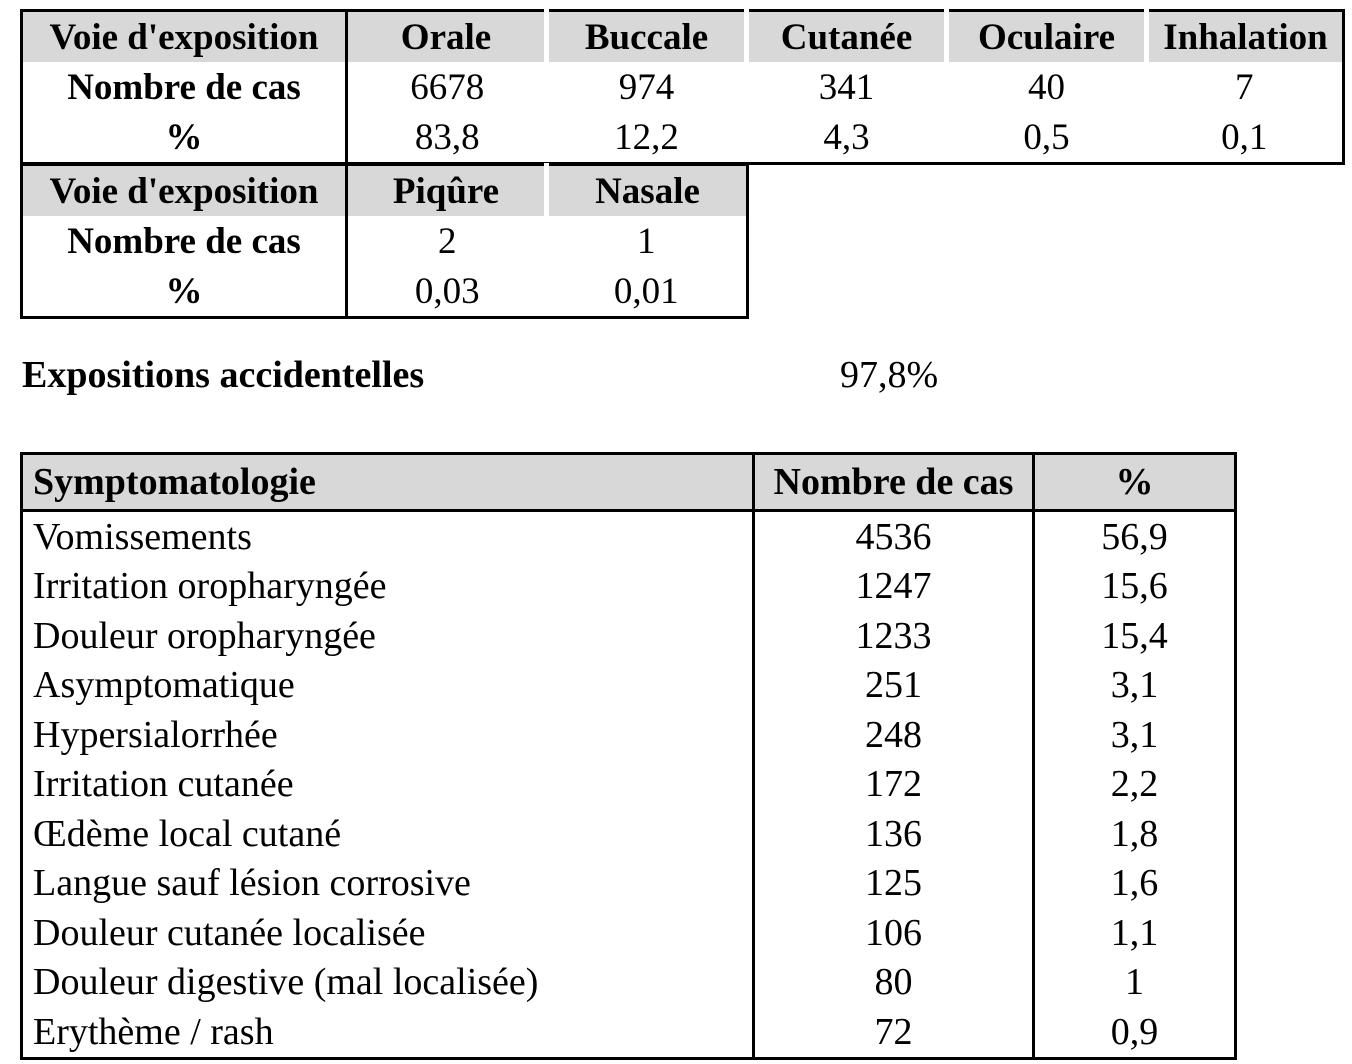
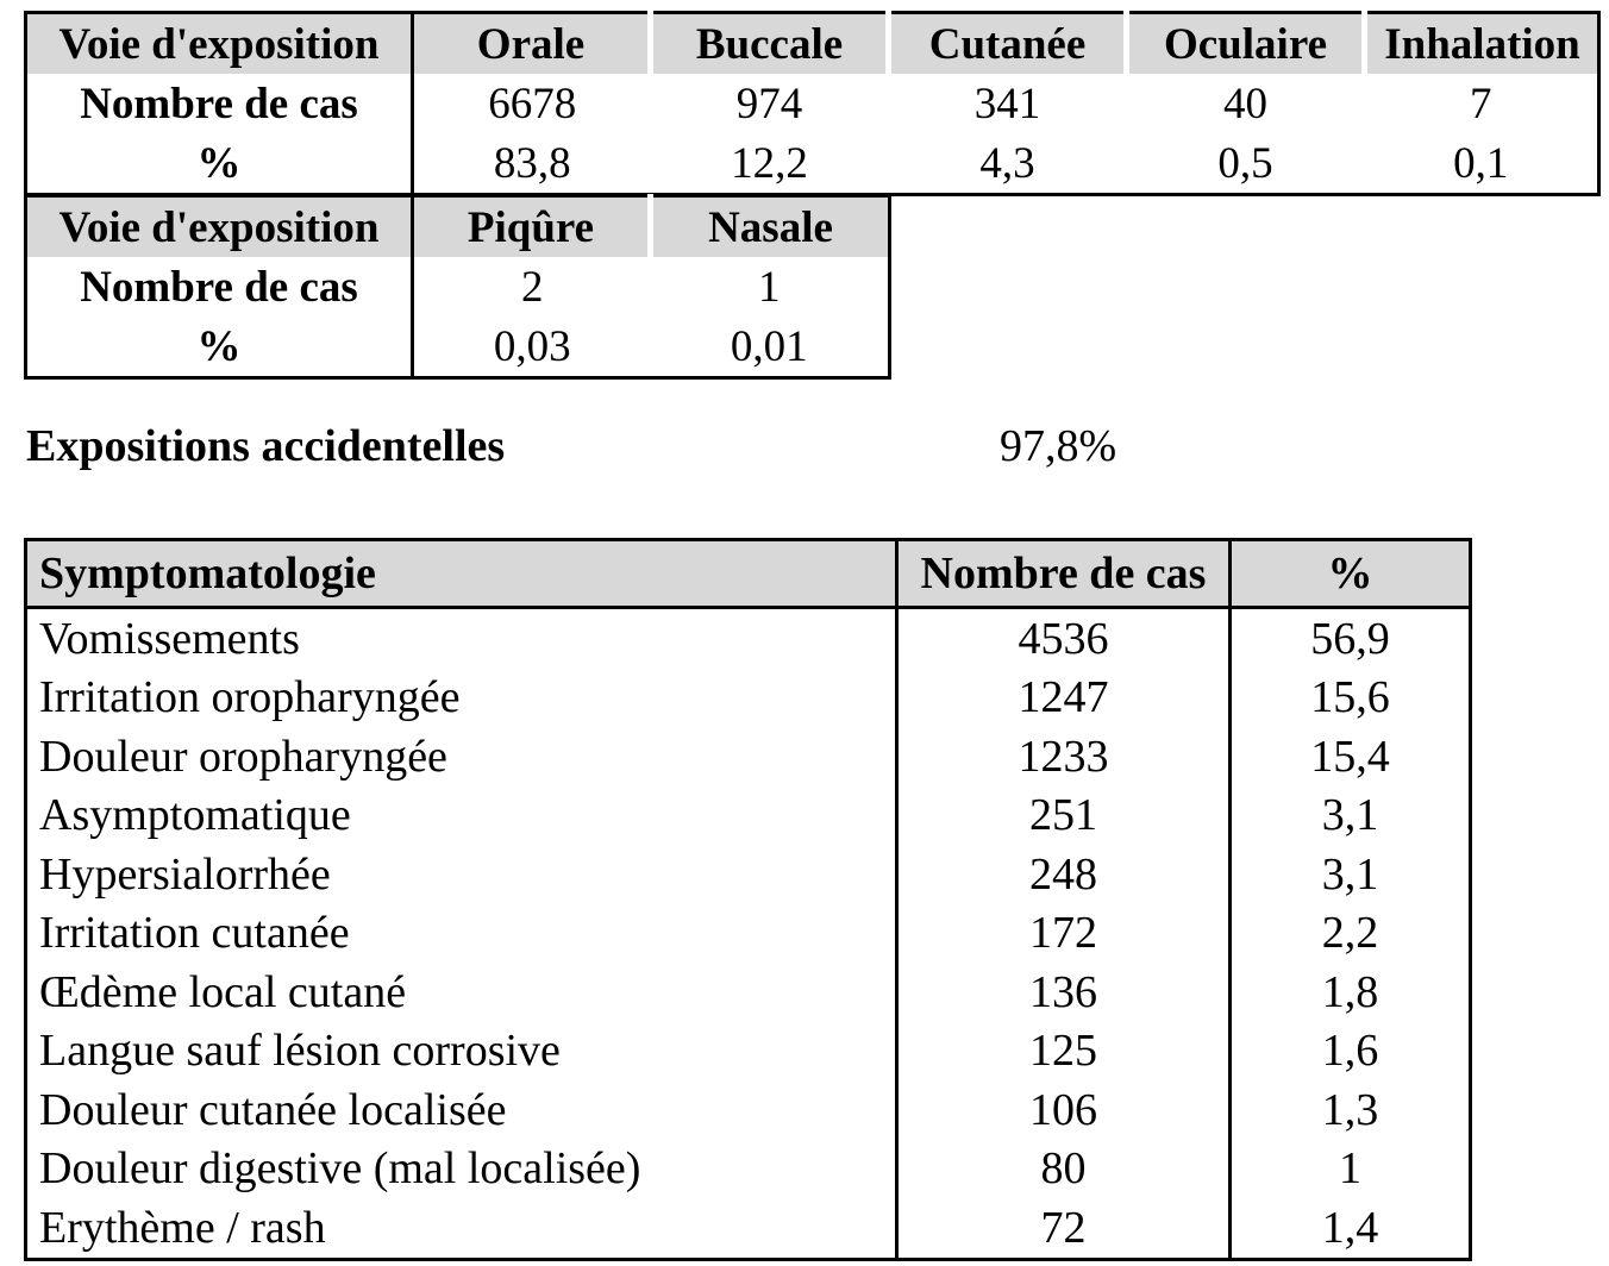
  Voie d'exposition	Orale	Buccale	Cutanée	Oculaire	Inhalation
  Nombre de cas	6678	974	341	40	7
  %	83,8	12,2	4,3	0,5	0,1
  Voie d'exposition	Piqûre	Nasale
  Nombre de cas	2	1
  %	0,03	0,01
  Expositions accidentelles
  97,8%
  Symptomatologie	Nombre de cas	%
  Vomissements	4536	56,9
  Irritation oropharyngée	1247	15,6
  Douleur oropharyngée	1233	15,4
  Asymptomatique	251	3,1
  Hypersialorrhée	248	3,1
  Irritation cutanée	172	2,2
  Œdème local cutané	136	1,8
  Langue sauf lésion corrosive	125	1,6
- Douleur cutanée localisée	106	1,1
+ Douleur cutanée localisée	106	1,3
  Douleur digestive (mal localisée)	80	1
- Erythème / rash	72	0,9
+ Erythème / rash	72	1,4
